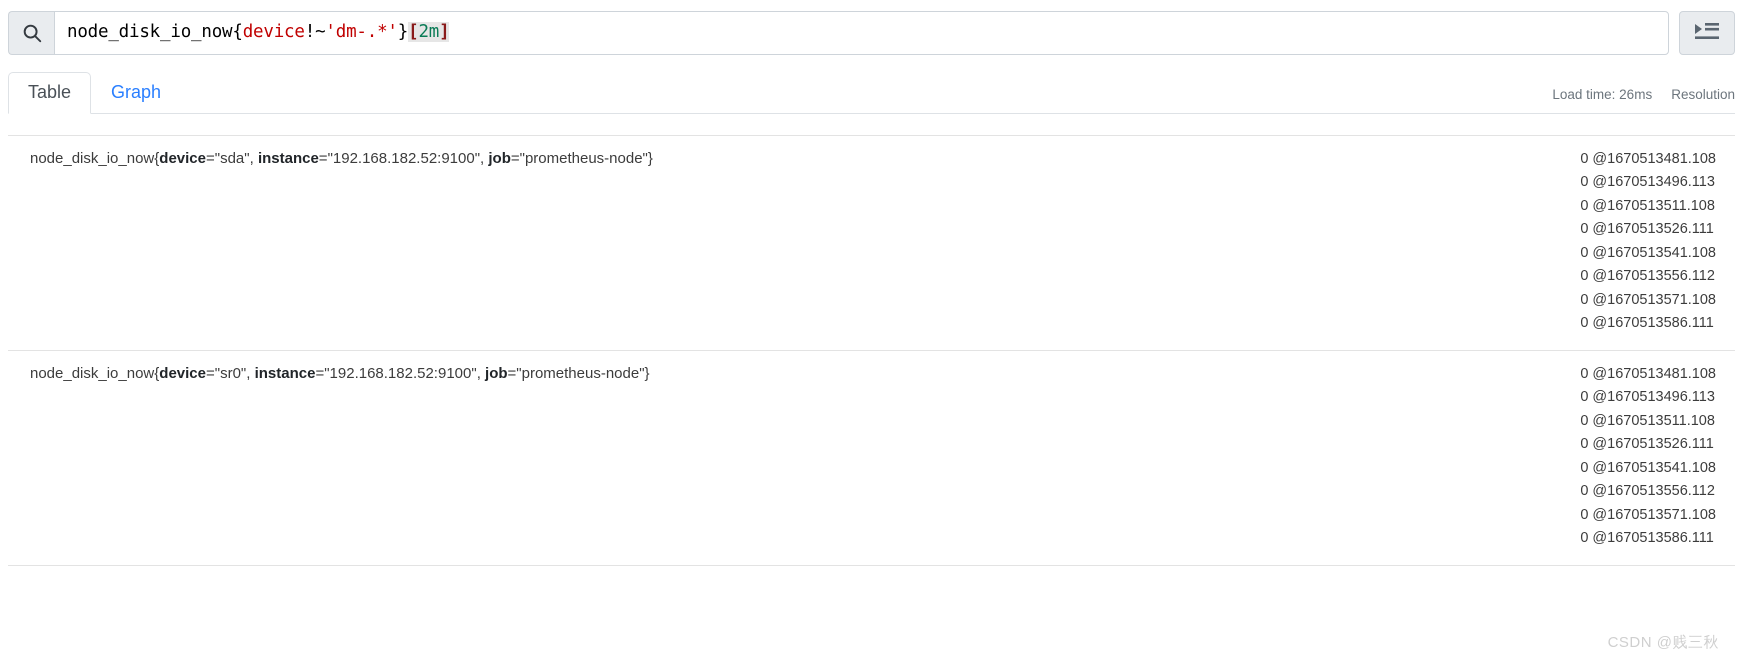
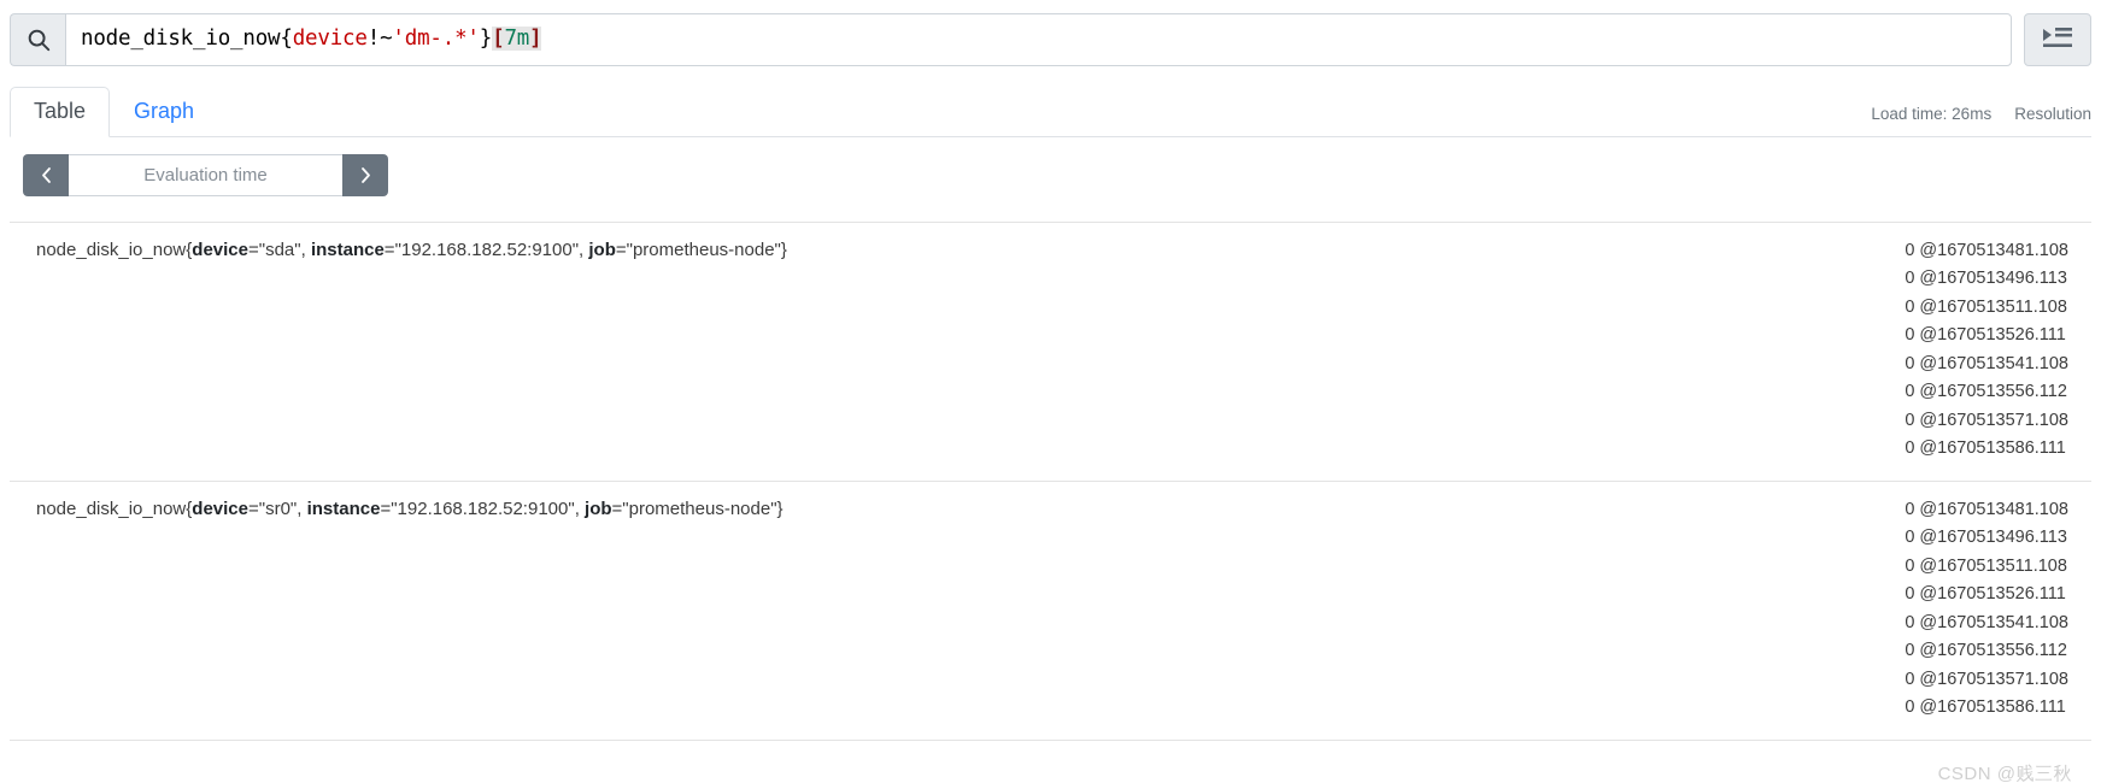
- node_disk_io_now{device!~'dm-.*'}[2m]
+ node_disk_io_now{device!~'dm-.*'}[7m]
  Table
  Graph
  Load time: 26ms
  Resolution
+ Evaluation time
  node_disk_io_now{device="sda", instance="192.168.182.52:9100", job="prometheus-node"}
  0 @1670513481.108
  0 @1670513496.113
  0 @1670513511.108
  0 @1670513526.111
  0 @1670513541.108
  0 @1670513556.112
  0 @1670513571.108
  0 @1670513586.111
  node_disk_io_now{device="sr0", instance="192.168.182.52:9100", job="prometheus-node"}
  0 @1670513481.108
  0 @1670513496.113
  0 @1670513511.108
  0 @1670513526.111
  0 @1670513541.108
  0 @1670513556.112
  0 @1670513571.108
  0 @1670513586.111
  CSDN @贱三秋
